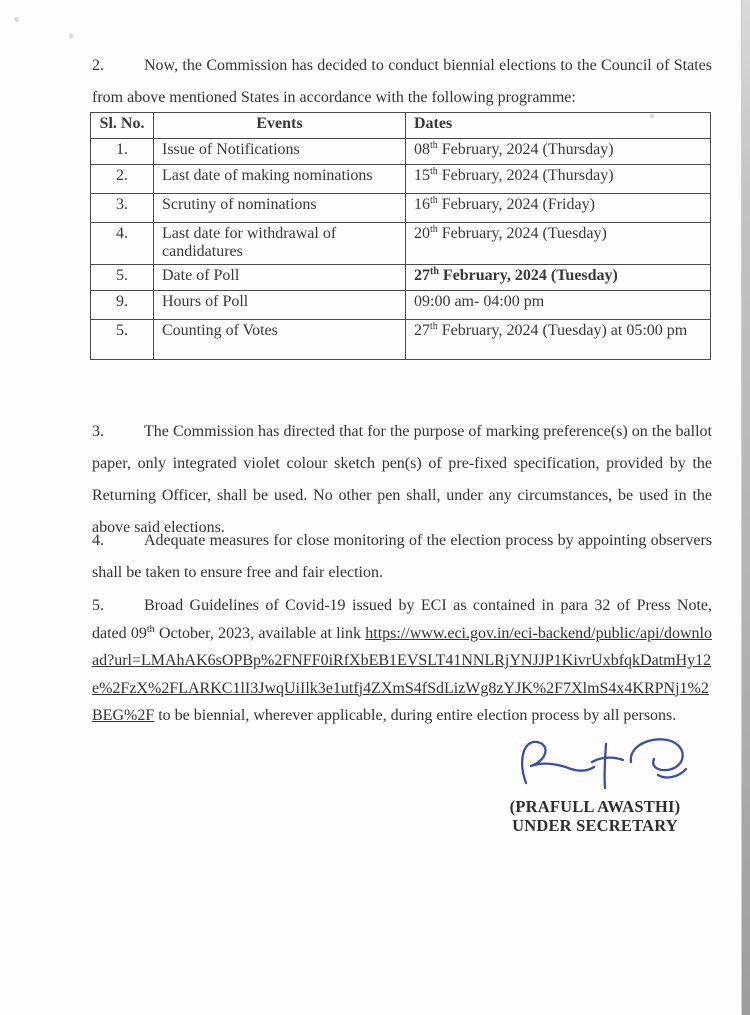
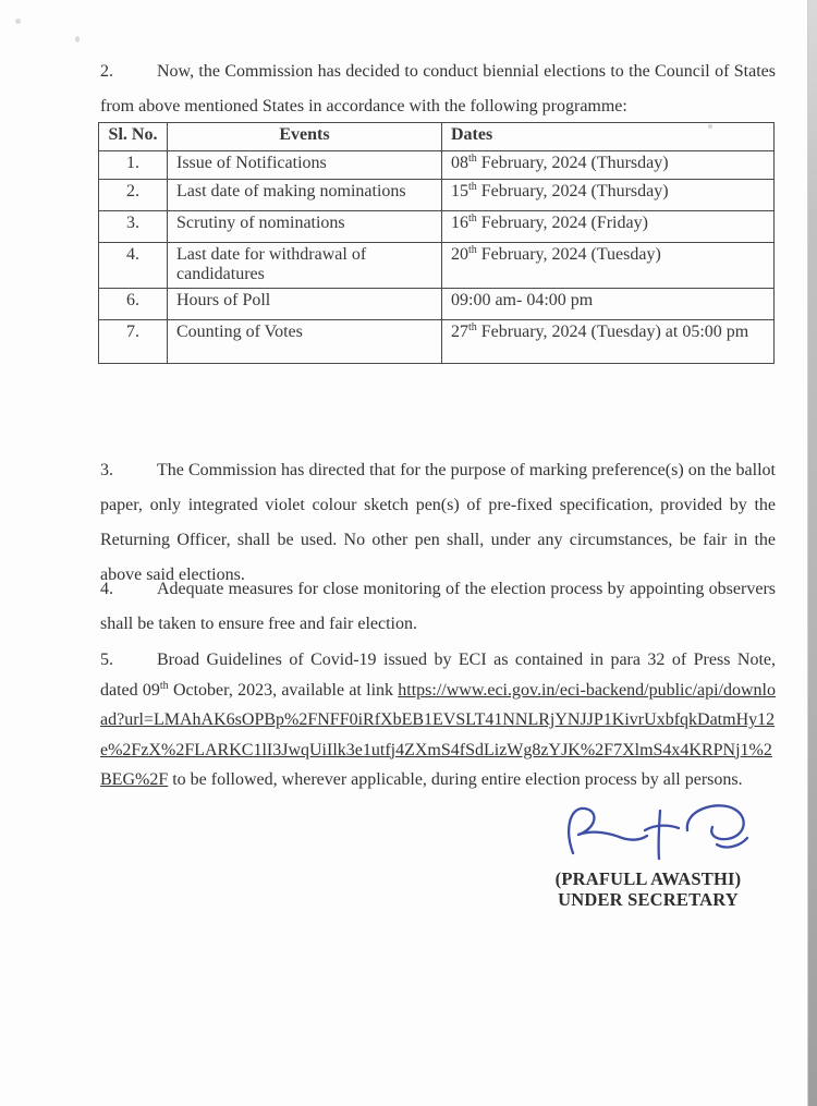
  2. Now, the Commission has decided to conduct biennial elections to the Council of States from above mentioned States in accordance with the following programme:
  Sl. No.	Events	Dates
  1.	Issue of Notifications	08th February, 2024 (Thursday)
  2.	Last date of making nominations	15th February, 2024 (Thursday)
  3.	Scrutiny of nominations	16th February, 2024 (Friday)
  4.	Last date for withdrawal of candidatures	20th February, 2024 (Tuesday)
- 5.	Date of Poll	27th February, 2024 (Tuesday)
- 9.	Hours of Poll	09:00 am- 04:00 pm
+ 6.	Hours of Poll	09:00 am- 04:00 pm
- 5.	Counting of Votes	27th February, 2024 (Tuesday) at 05:00 pm
+ 7.	Counting of Votes	27th February, 2024 (Tuesday) at 05:00 pm
- 3. The Commission has directed that for the purpose of marking preference(s) on the ballot paper, only integrated violet colour sketch pen(s) of pre-fixed specification, provided by the Returning Officer, shall be used. No other pen shall, under any circumstances, be used in the above said elections.
+ 3. The Commission has directed that for the purpose of marking preference(s) on the ballot paper, only integrated violet colour sketch pen(s) of pre-fixed specification, provided by the Returning Officer, shall be used. No other pen shall, under any circumstances, be fair in the above said elections.
  4. Adequate measures for close monitoring of the election process by appointing observers shall be taken to ensure free and fair election.
- 5. Broad Guidelines of Covid-19 issued by ECI as contained in para 32 of Press Note, dated 09th October, 2023, available at link https://www.eci.gov.in/eci-backend/public/api/download?url=LMAhAK6sOPBp%2FNFF0iRfXbEB1EVSLT41NNLRjYNJJP1KivrUxbfqkDatmHy12e%2FzX%2FLARKC1lI3JwqUiIlk3e1utfj4ZXmS4fSdLizWg8zYJK%2F7XlmS4x4KRPNj1%2BEG%2F to be biennial, wherever applicable, during entire election process by all persons.
+ 5. Broad Guidelines of Covid-19 issued by ECI as contained in para 32 of Press Note, dated 09th October, 2023, available at link https://www.eci.gov.in/eci-backend/public/api/download?url=LMAhAK6sOPBp%2FNFF0iRfXbEB1EVSLT41NNLRjYNJJP1KivrUxbfqkDatmHy12e%2FzX%2FLARKC1lI3JwqUiIlk3e1utfj4ZXmS4fSdLizWg8zYJK%2F7XlmS4x4KRPNj1%2BEG%2F to be followed, wherever applicable, during entire election process by all persons.
  (PRAFULL AWASTHI)
  UNDER SECRETARY
